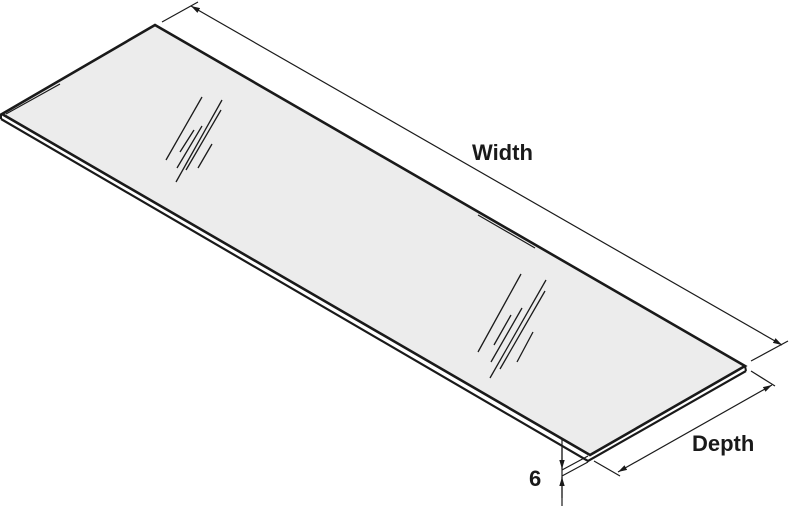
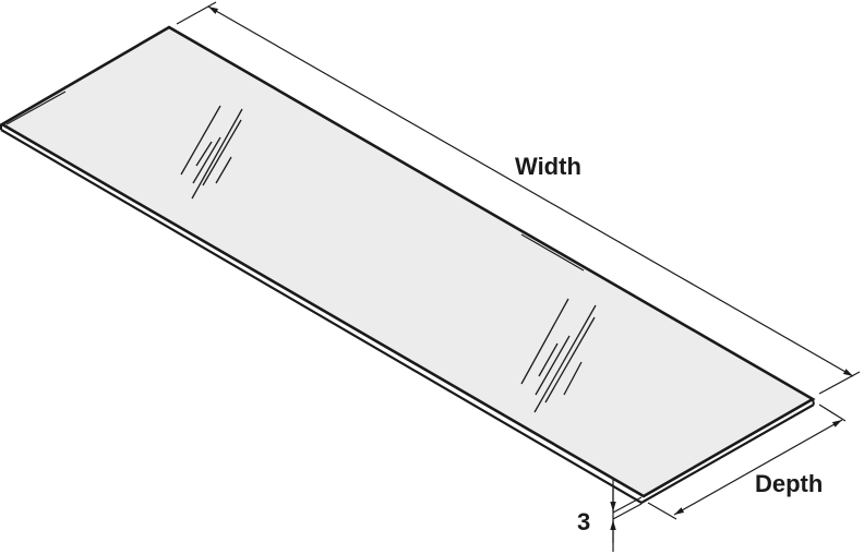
  Width
  Depth
- 6
+ 3
